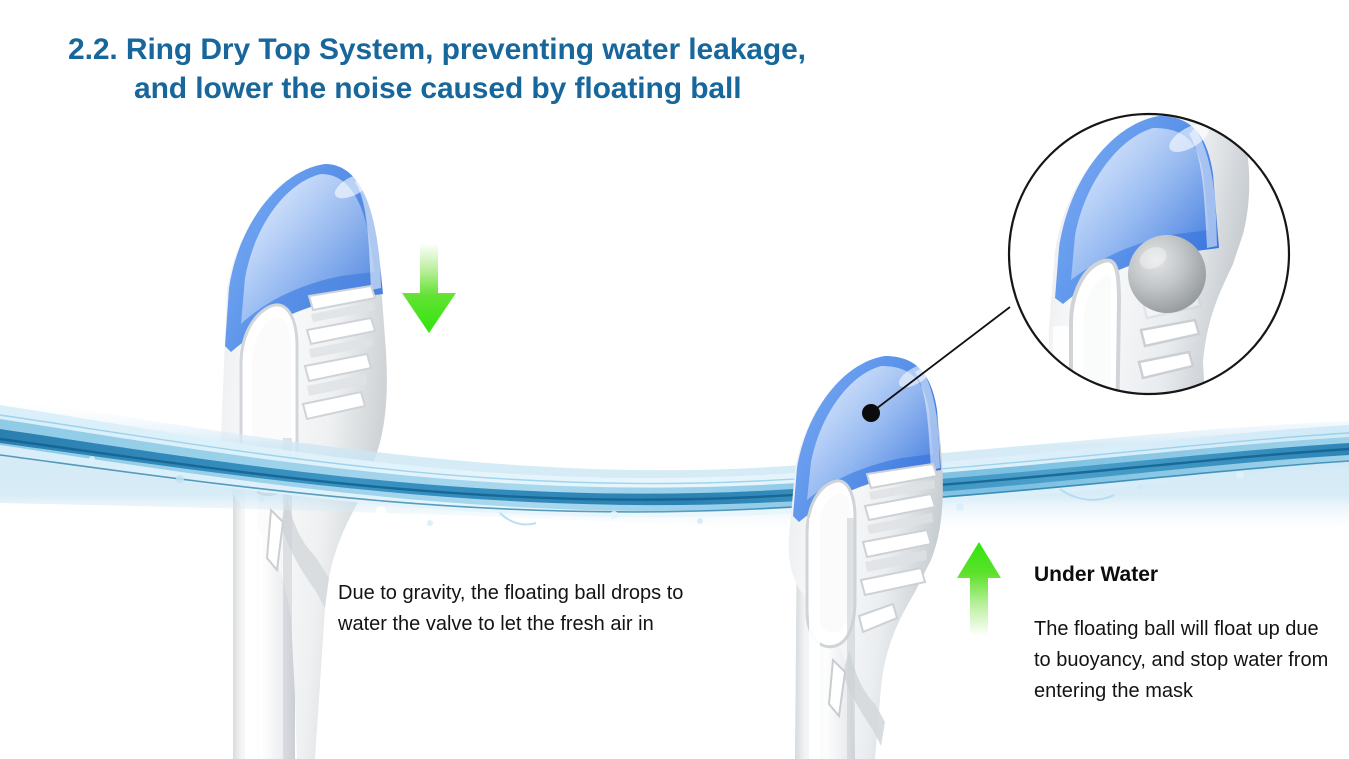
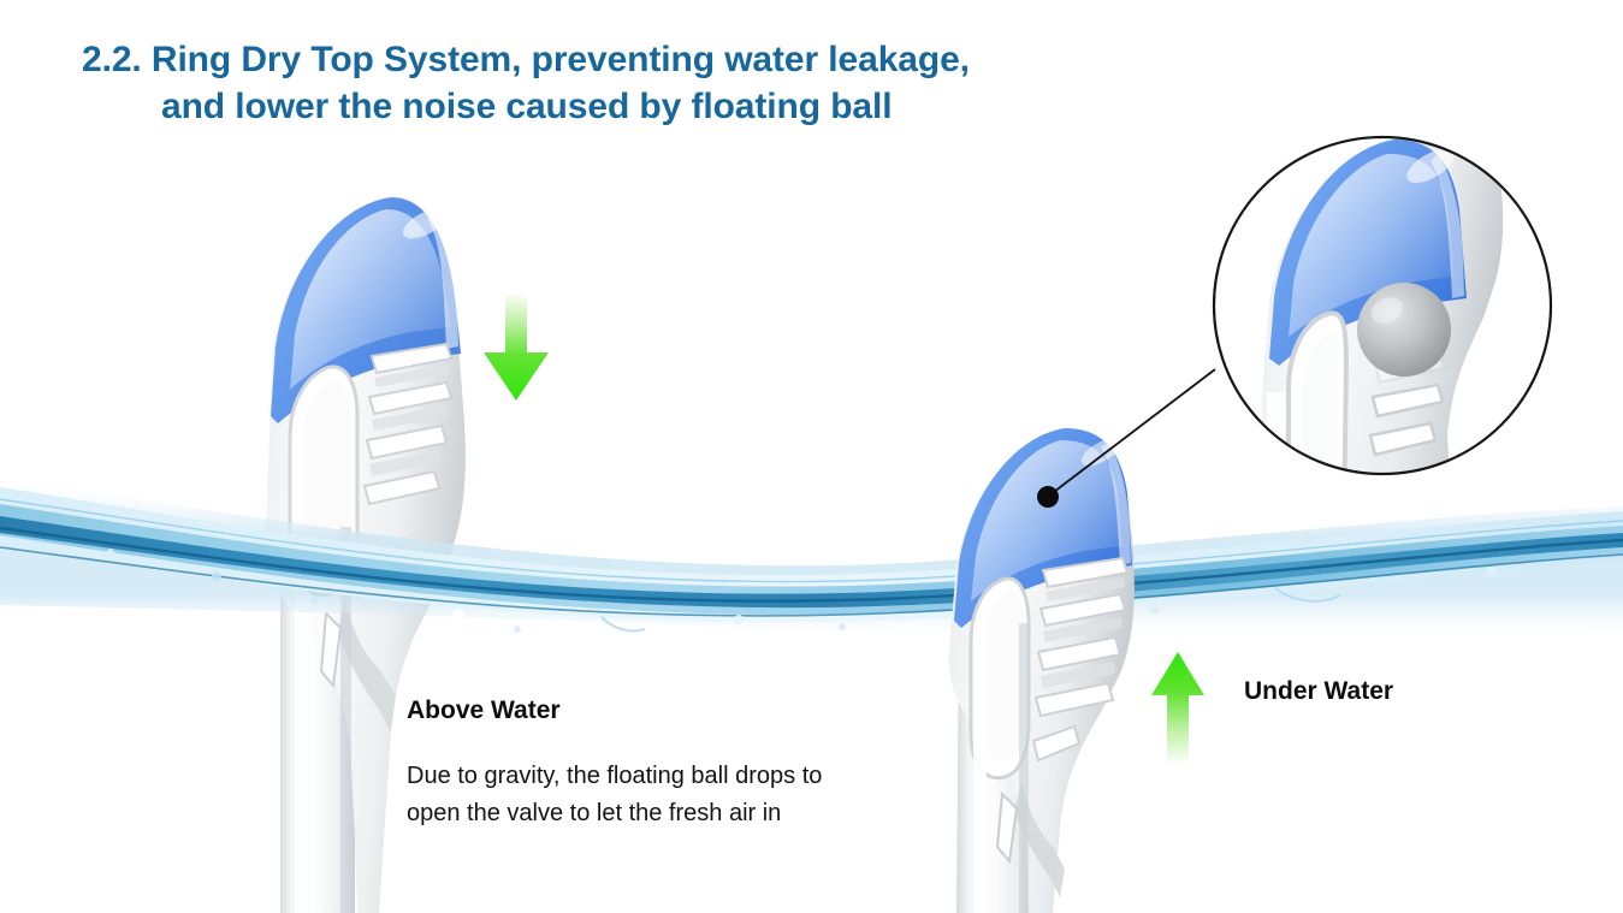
  2.2. Ring Dry Top System, preventing water leakage,
  and lower the noise caused by floating ball
+ Above Water
- Due to gravity, the floating ball drops to water the valve to let the fresh air in
+ Due to gravity, the floating ball drops to open the valve to let the fresh air in
  Under Water
- The floating ball will float up due to buoyancy, and stop water from entering the mask
